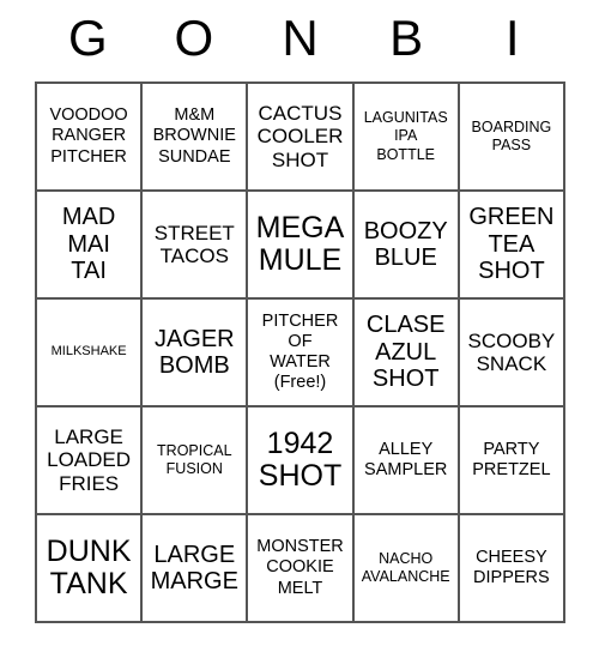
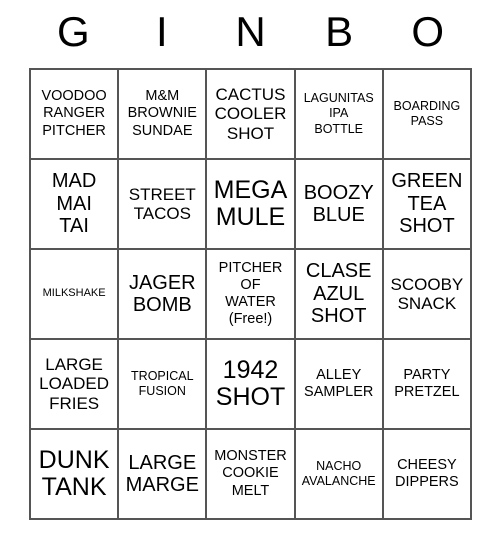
  G
- O
+ I
  N
  B
- I
+ O
  VOODOO
  RANGER
  PITCHER
  M&M
  BROWNIE
  SUNDAE
  CACTUS
  COOLER
  SHOT
  LAGUNITAS
  IPA
  BOTTLE
  BOARDING
  PASS
  MAD
  MAI
  TAI
  STREET
  TACOS
  MEGA
  MULE
  BOOZY
  BLUE
  GREEN
  TEA
  SHOT
  MILKSHAKE
  JAGER
  BOMB
  PITCHER
  OF
  WATER
  (Free!)
  CLASE
  AZUL
  SHOT
  SCOOBY
  SNACK
  LARGE
  LOADED
  FRIES
  TROPICAL
  FUSION
  1942
  SHOT
  ALLEY
  SAMPLER
  PARTY
  PRETZEL
  DUNK
  TANK
  LARGE
  MARGE
  MONSTER
  COOKIE
  MELT
  NACHO
  AVALANCHE
  CHEESY
  DIPPERS
